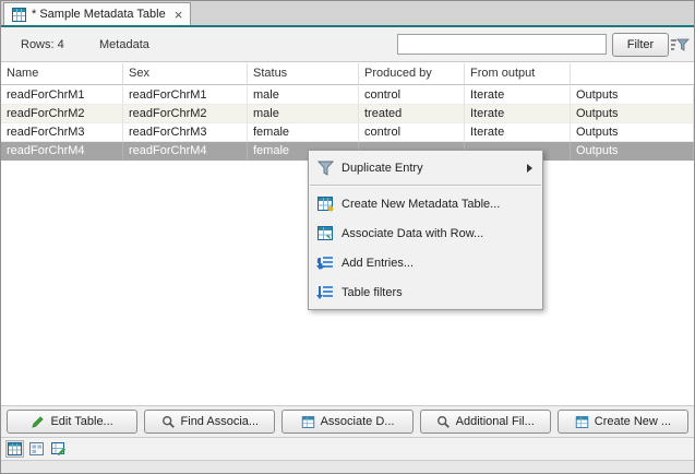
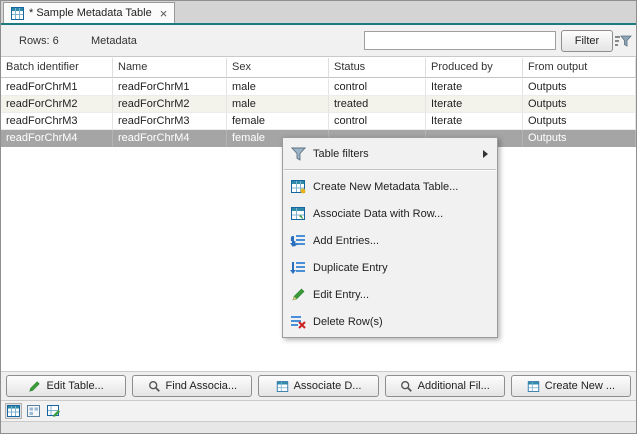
  * Sample Metadata Table
  ×
- Rows: 4
+ Rows: 6
  Metadata
  Filter
+ Batch identifier
  Name
  Sex
  Status
  Produced by
  From output
  readForChrM1
  readForChrM1
  male
  control
  Iterate
  Outputs
  readForChrM2
  readForChrM2
  male
  treated
  Iterate
  Outputs
  readForChrM3
  readForChrM3
  female
  control
  Iterate
  Outputs
  readForChrM4
  readForChrM4
  female
  Outputs
- Duplicate Entry
+ Table filters
  Create New Metadata Table...
  Associate Data with Row...
  Add Entries...
- Table filters
+ Duplicate Entry
+ Edit Entry...
+ Delete Row(s)
  Edit Table...
  Find Associa...
  Associate D...
  Additional Fil...
  Create New ...
